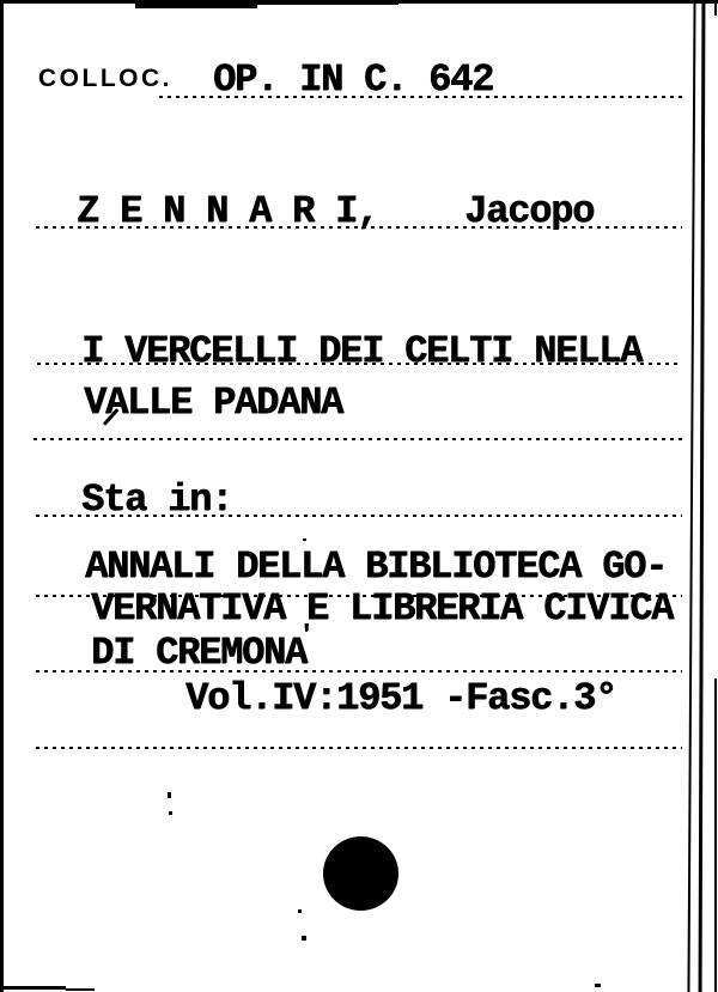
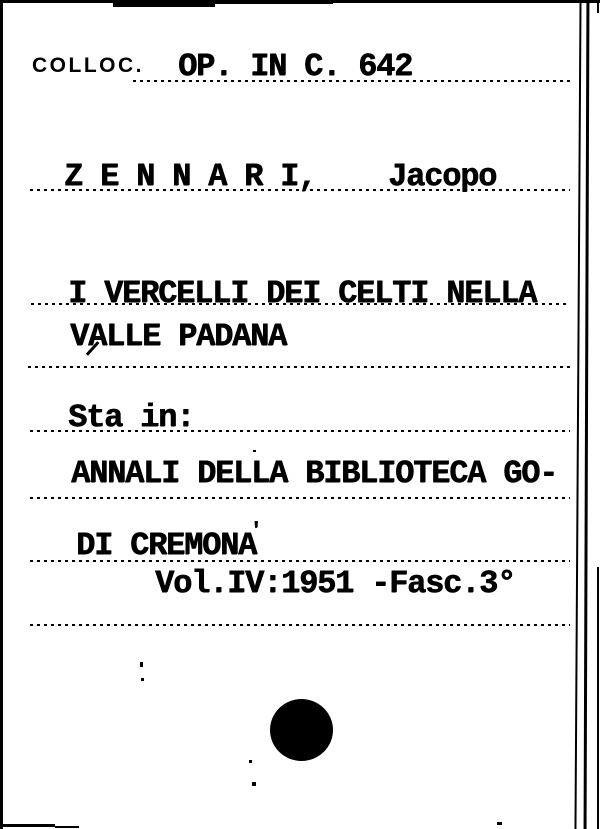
  COLLOC.
  OP. IN C. 642
  Z E N N A R I, Jacopo
  I VERCELLI DEI CELTI NELLA
  VALLE PADANA
  Sta in:
  ANNALI DELLA BIBLIOTECA GO-
- VERNATIVA E LIBRERIA CIVICA
  DI CREMONA
  '
  Vol.IV:1951 -Fasc.3°
